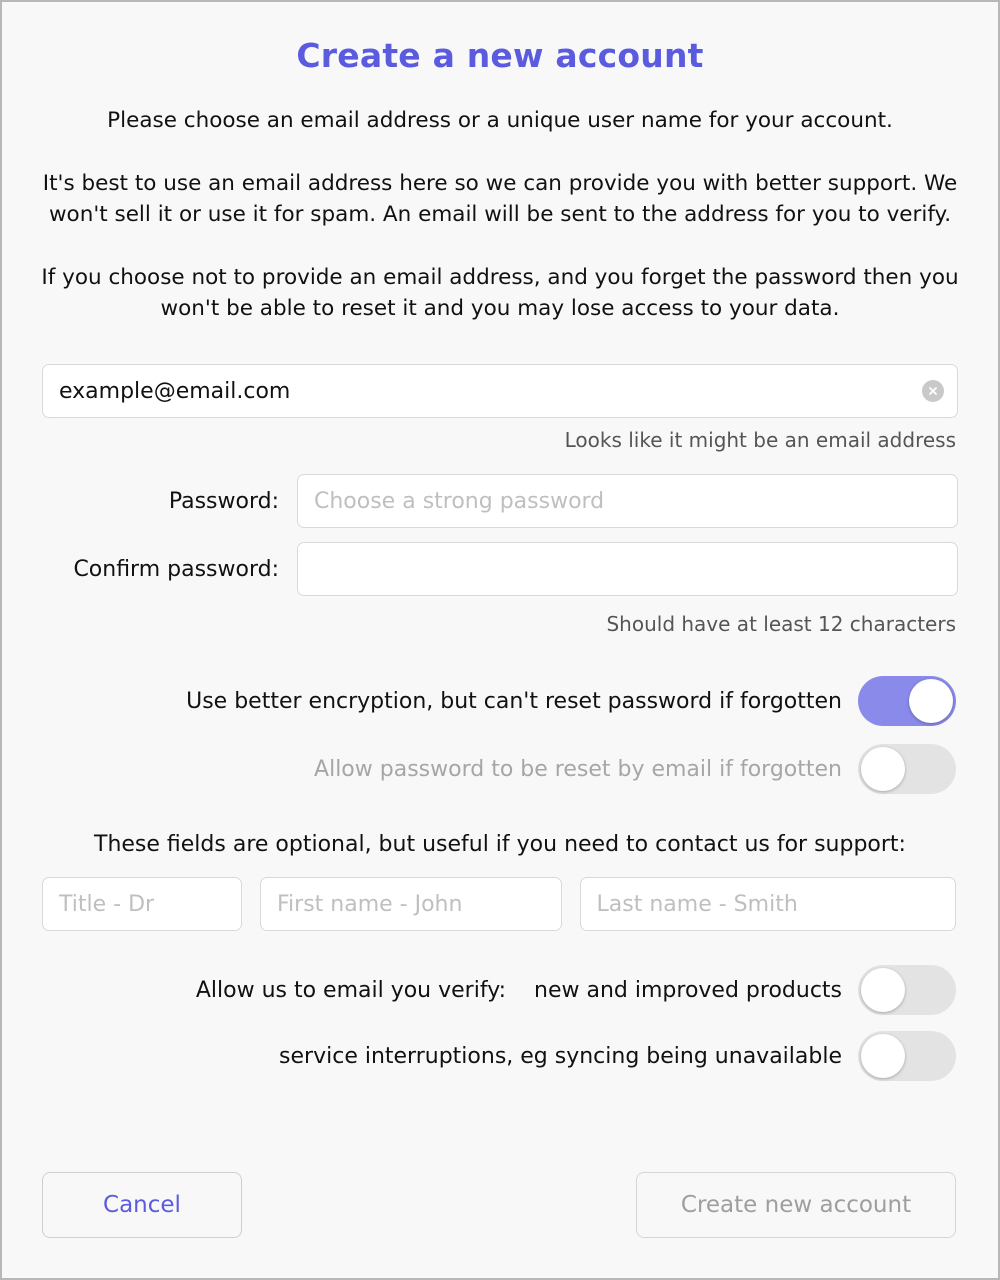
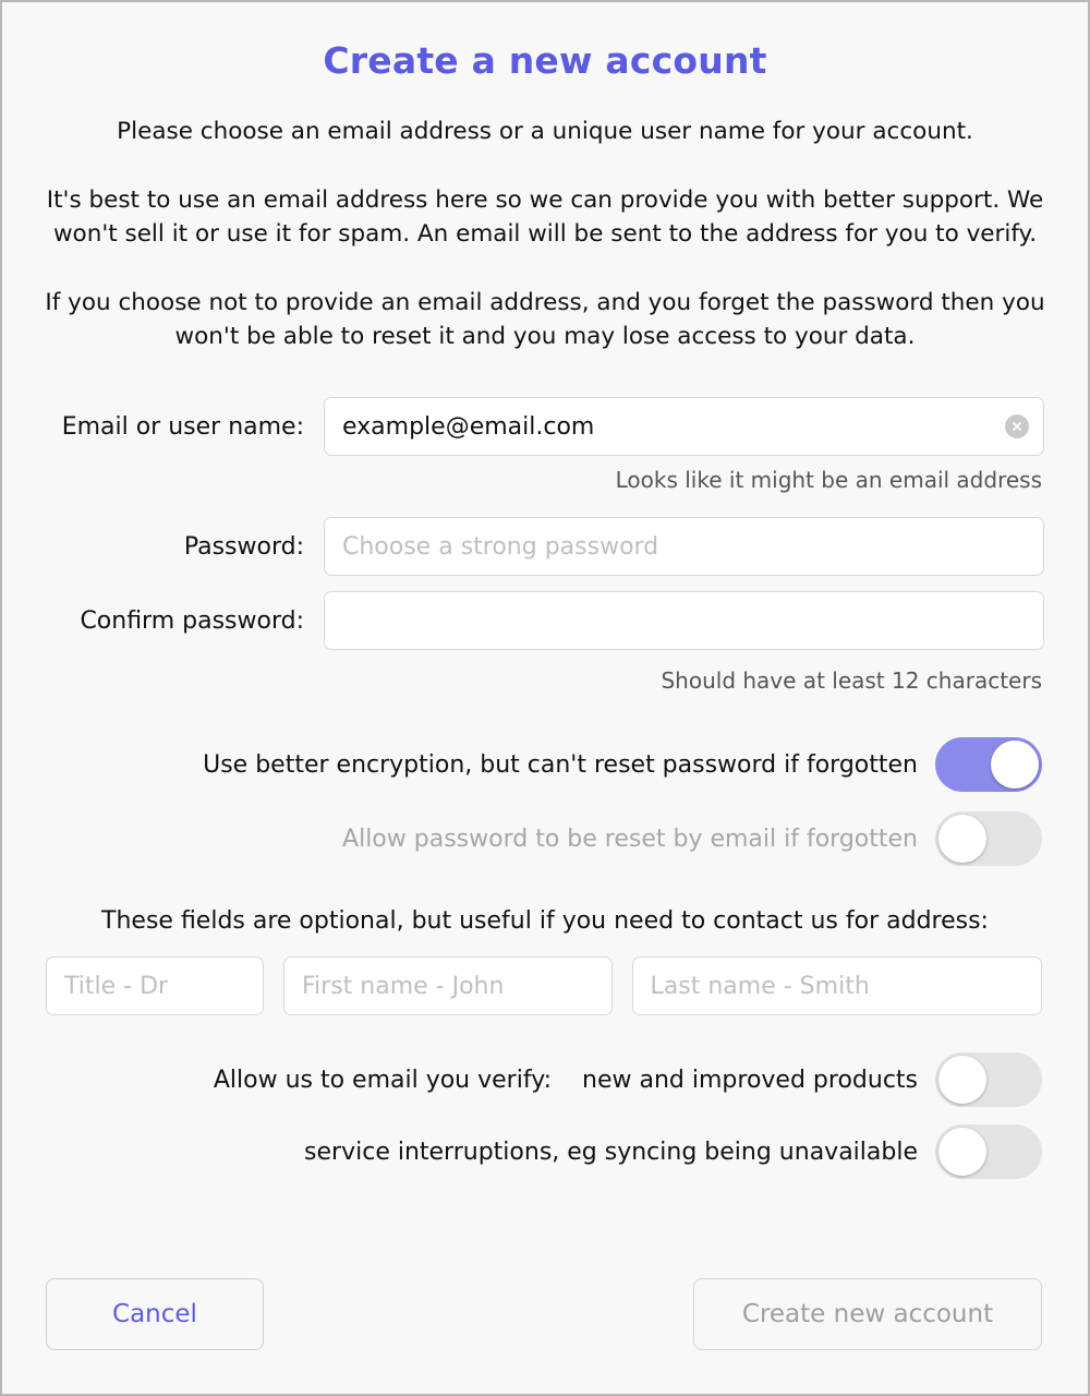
  Create a new account
  Please choose an email address or a unique user name for your account.
  It's best to use an email address here so we can provide you with better support. We won't sell it or use it for spam. An email will be sent to the address for you to verify.
  If you choose not to provide an email address, and you forget the password then you won't be able to reset it and you may lose access to your data.
+ Email or user name:
  example@email.com
  Looks like it might be an email address
  Password:
  Choose a strong password
  Confirm password:
  Should have at least 12 characters
  Use better encryption, but can't reset password if forgotten
  Allow password to be reset by email if forgotten
- These fields are optional, but useful if you need to contact us for support:
+ These fields are optional, but useful if you need to contact us for address:
  Title - Dr
  First name - John
  Last name - Smith
  Allow us to email you verify:
  new and improved products
  service interruptions, eg syncing being unavailable
  Cancel
  Create new account
